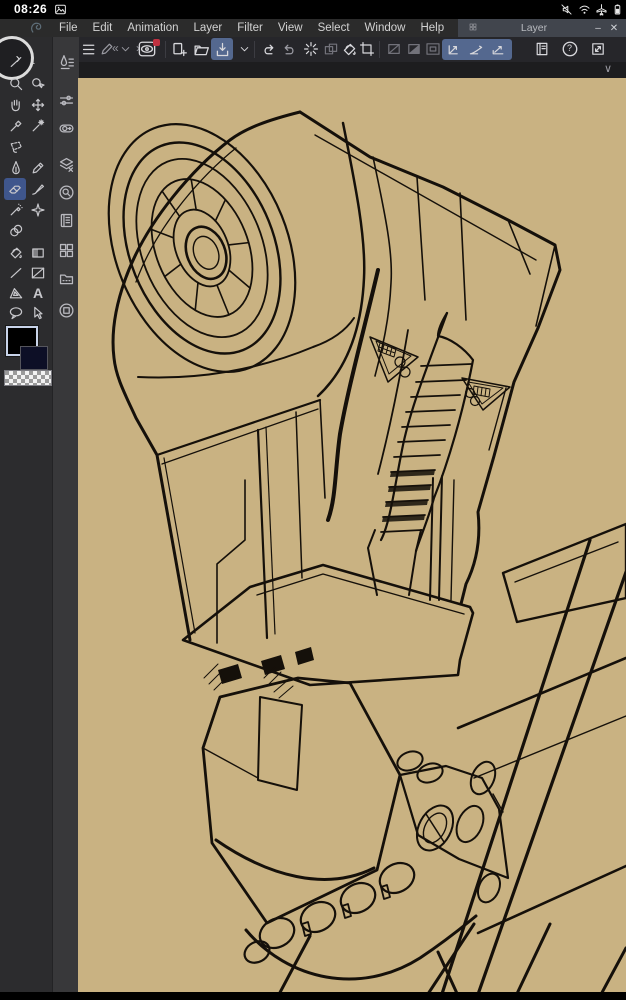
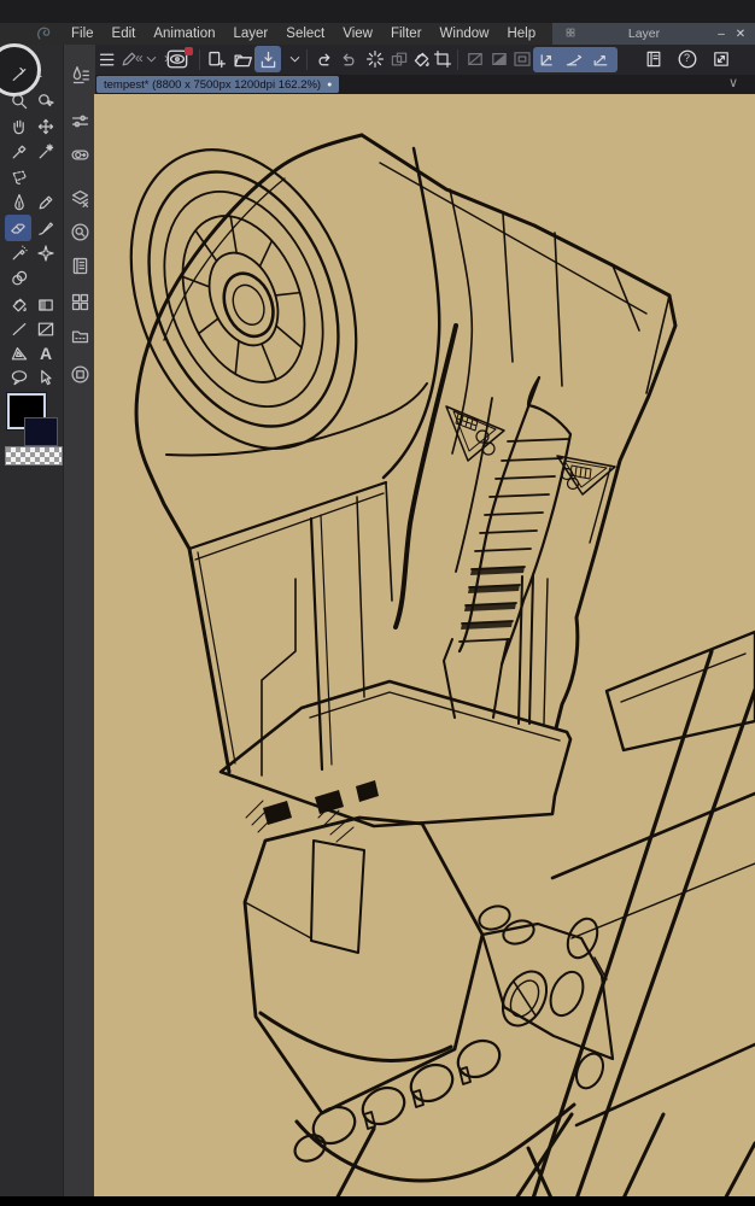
- 08:26
  File
  Edit
  Animation
  Layer
- Filter
+ Select
  View
- Select
+ Filter
  Window
  Help
  Layer
  –
  ✕
  «
  ›
  ?
+ tempest* (8800 x 7500px 1200dpi 162.2%)
  ∨
  ›
  1
  A
